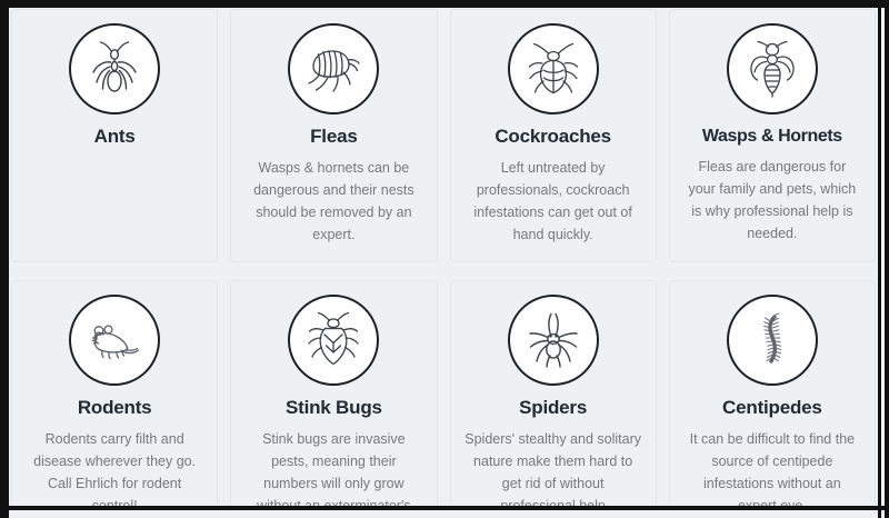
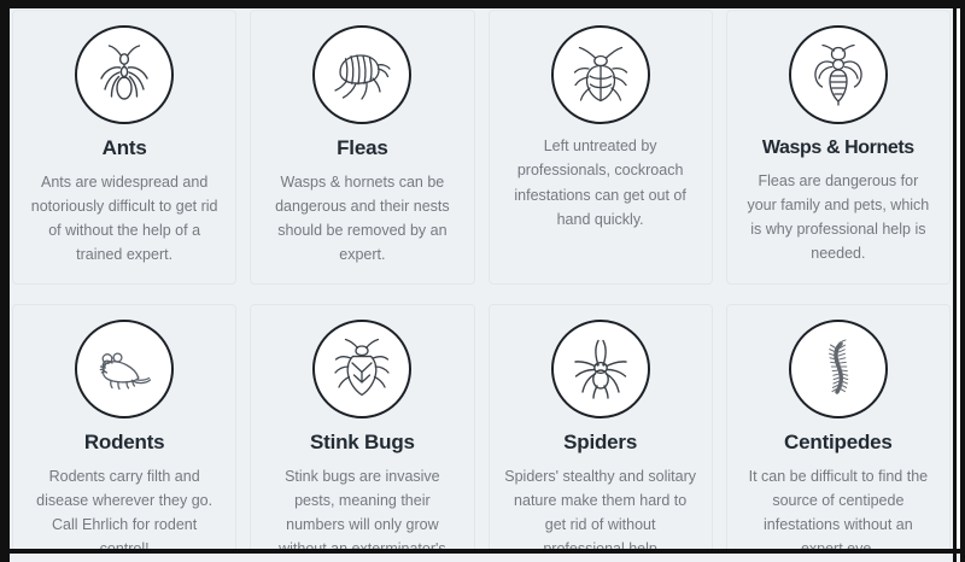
  Ants
+ Ants are widespread and notoriously difficult to get rid of without the help of a trained expert.
  Fleas
  Wasps & hornets can be dangerous and their nests should be removed by an expert.
- Cockroaches
  Left untreated by professionals, cockroach infestations can get out of hand quickly.
  Wasps & Hornets
  Fleas are dangerous for your family and pets, which is why professional help is needed.
  Rodents
  Rodents carry filth and disease wherever they go. Call Ehrlich for rodent
  Stink Bugs
  Spiders
  Spiders' stealthy and solitary nature make them hard to get rid of without
  Centipedes
  It can be difficult to find the source of centipede infestations without an
